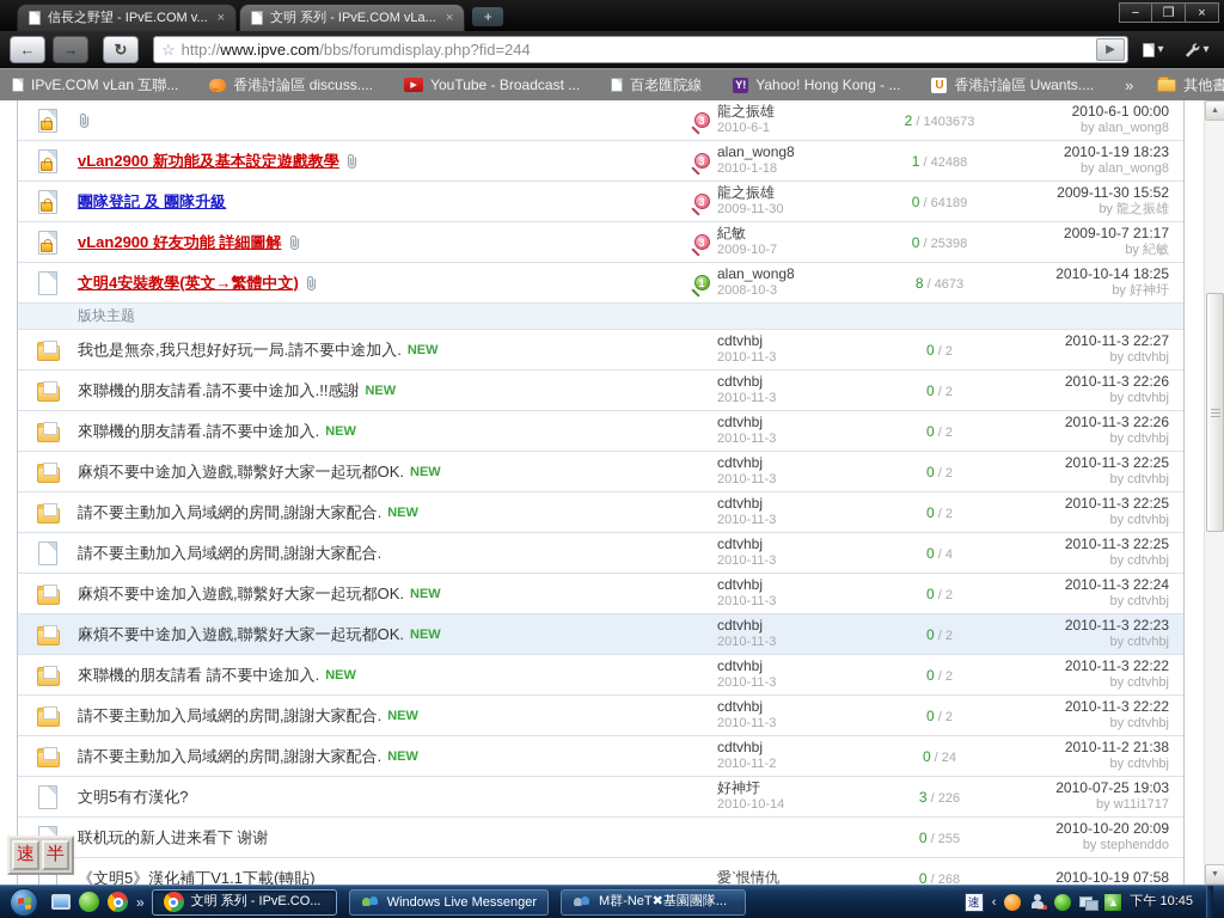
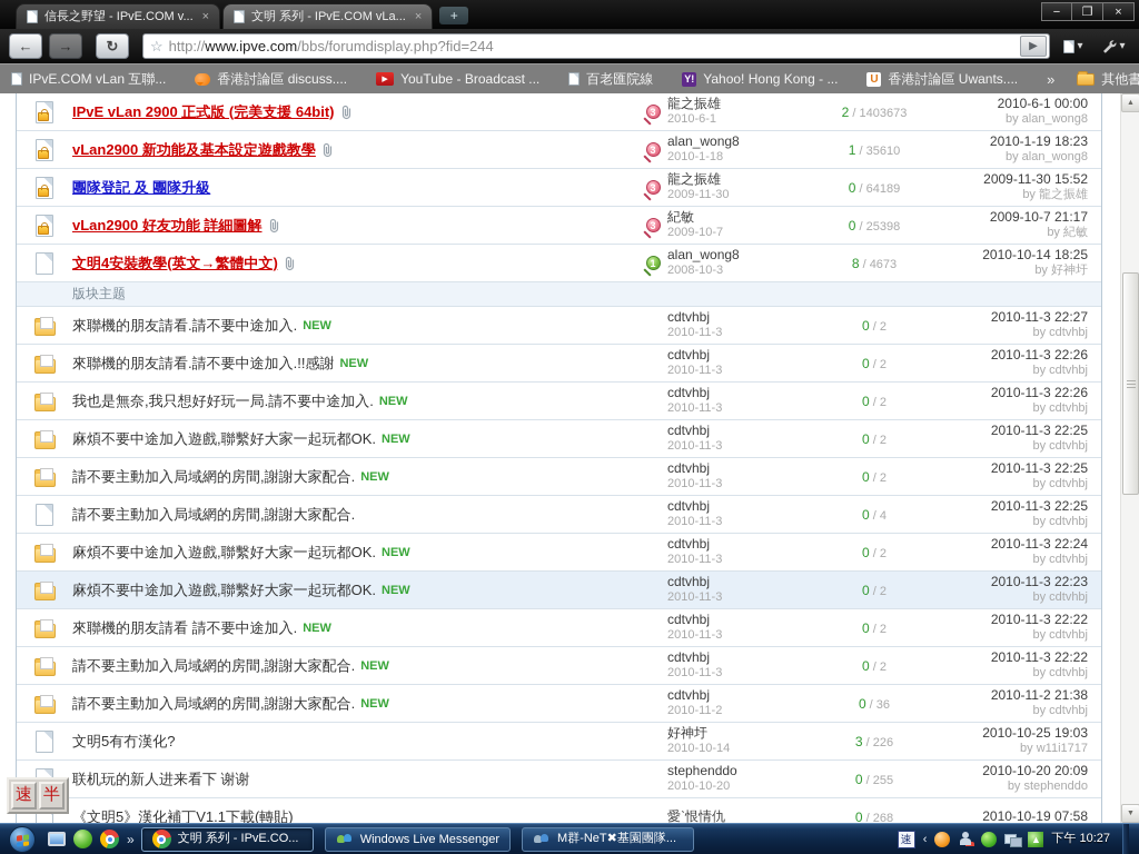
  信長之野望 - IPvE.COM v...
  ×
  文明 系列 - IPvE.COM vLa...
  ×
  +
  −
  ❐
  ×
  ←
  →
  ↻
  ☆
  http://www.ipve.com/bbs/forumdisplay.php?fid=244
  ▶
  ▾
  ▾
  IPvE.COM vLan 互聯...
  香港討論區 discuss....
  YouTube - Broadcast ...
  百老匯院線
  Y!
  Yahoo! Hong Kong - ...
  U
  香港討論區 Uwants....
  »
  其他書
+ IPvE vLan 2900 正式版 (完美支援 64bit)
  3
  龍之振雄
  2010-6-1
  2 / 1403673
  2010-6-1 00:00
  by alan_wong8
  vLan2900 新功能及基本設定遊戲教學
  3
  alan_wong8
  2010-1-18
- 1 / 42488
+ 1 / 35610
  2010-1-19 18:23
  by alan_wong8
  團隊登記 及 團隊升級
  3
  龍之振雄
  2009-11-30
  0 / 64189
  2009-11-30 15:52
  by 龍之振雄
  vLan2900 好友功能 詳細圖解
  3
  紀敏
  2009-10-7
  0 / 25398
  2009-10-7 21:17
  by 紀敏
  文明4安裝教學(英文→繁體中文)
  1
  alan_wong8
  2008-10-3
  8 / 4673
  2010-10-14 18:25
  by 好神圩
  版块主题
- 我也是無奈,我只想好好玩一局.請不要中途加入.
+ 來聯機的朋友請看.請不要中途加入.
  NEW
  cdtvhbj
  2010-11-3
  0 / 2
  2010-11-3 22:27
  by cdtvhbj
  來聯機的朋友請看.請不要中途加入.!!感謝
  NEW
  cdtvhbj
  2010-11-3
  0 / 2
  2010-11-3 22:26
  by cdtvhbj
- 來聯機的朋友請看.請不要中途加入.
+ 我也是無奈,我只想好好玩一局.請不要中途加入.
  NEW
  cdtvhbj
  2010-11-3
  0 / 2
  2010-11-3 22:26
  by cdtvhbj
  麻煩不要中途加入遊戲,聯繫好大家一起玩都OK.
  NEW
  cdtvhbj
  2010-11-3
  0 / 2
  2010-11-3 22:25
  by cdtvhbj
  請不要主動加入局域網的房間,謝謝大家配合.
  NEW
  cdtvhbj
  2010-11-3
  0 / 2
  2010-11-3 22:25
  by cdtvhbj
  請不要主動加入局域網的房間,謝謝大家配合.
  cdtvhbj
  2010-11-3
  0 / 4
  2010-11-3 22:25
  by cdtvhbj
  麻煩不要中途加入遊戲,聯繫好大家一起玩都OK.
  NEW
  cdtvhbj
  2010-11-3
  0 / 2
  2010-11-3 22:24
  by cdtvhbj
  麻煩不要中途加入遊戲,聯繫好大家一起玩都OK.
  NEW
  cdtvhbj
  2010-11-3
  0 / 2
  2010-11-3 22:23
  by cdtvhbj
  來聯機的朋友請看 請不要中途加入.
  NEW
  cdtvhbj
  2010-11-3
  0 / 2
  2010-11-3 22:22
  by cdtvhbj
  請不要主動加入局域網的房間,謝謝大家配合.
  NEW
  cdtvhbj
  2010-11-3
  0 / 2
  2010-11-3 22:22
  by cdtvhbj
  請不要主動加入局域網的房間,謝謝大家配合.
  NEW
  cdtvhbj
  2010-11-2
- 0 / 24
+ 0 / 36
  2010-11-2 21:38
  by cdtvhbj
  文明5有冇漢化?
  好神圩
  2010-10-14
  3 / 226
- 2010-07-25 19:03
+ 2010-10-25 19:03
  by w11i1717
  联机玩的新人进来看下 谢谢
+ stephenddo
+ 2010-10-20
  0 / 255
  2010-10-20 20:09
  by stephenddo
  《文明5》漢化補丁V1.1下載(轉貼)
  愛ˋ恨情仇
  0 / 268
  2010-10-19 07:58
  速
  半
  »
  文明 系列 - IPvE.CO...
  Windows Live Messenger
  M群-NeT✖基園團隊...
  速
  ‹
  ▲
- 下午 10:45
+ 下午 10:27
